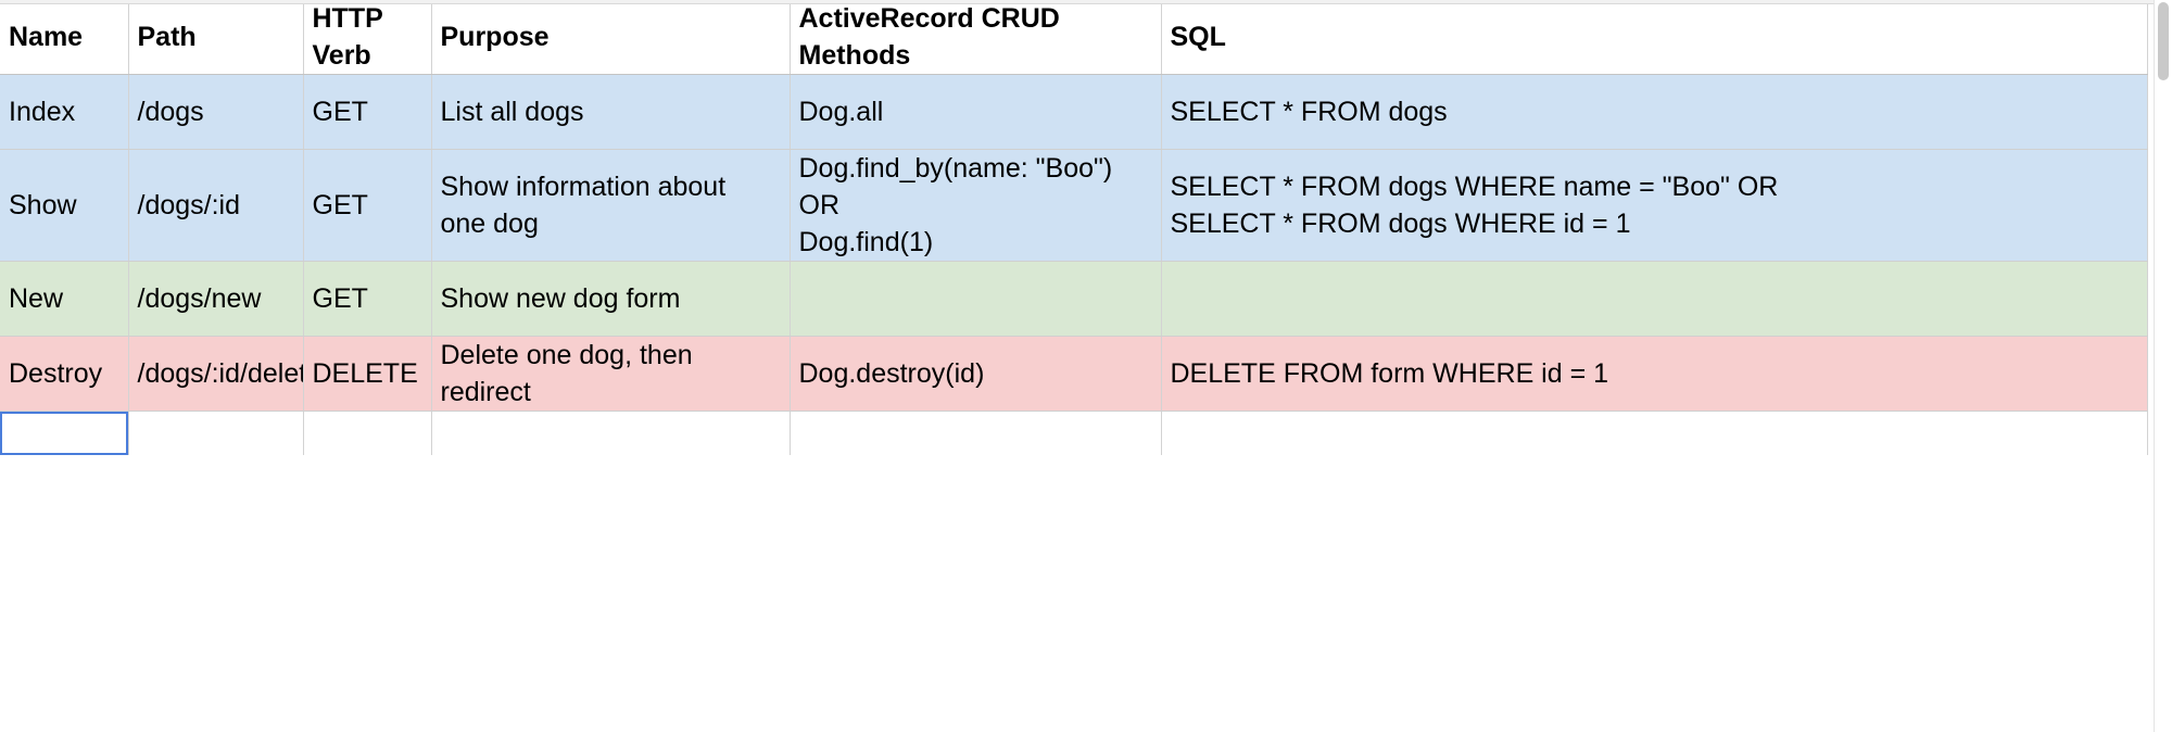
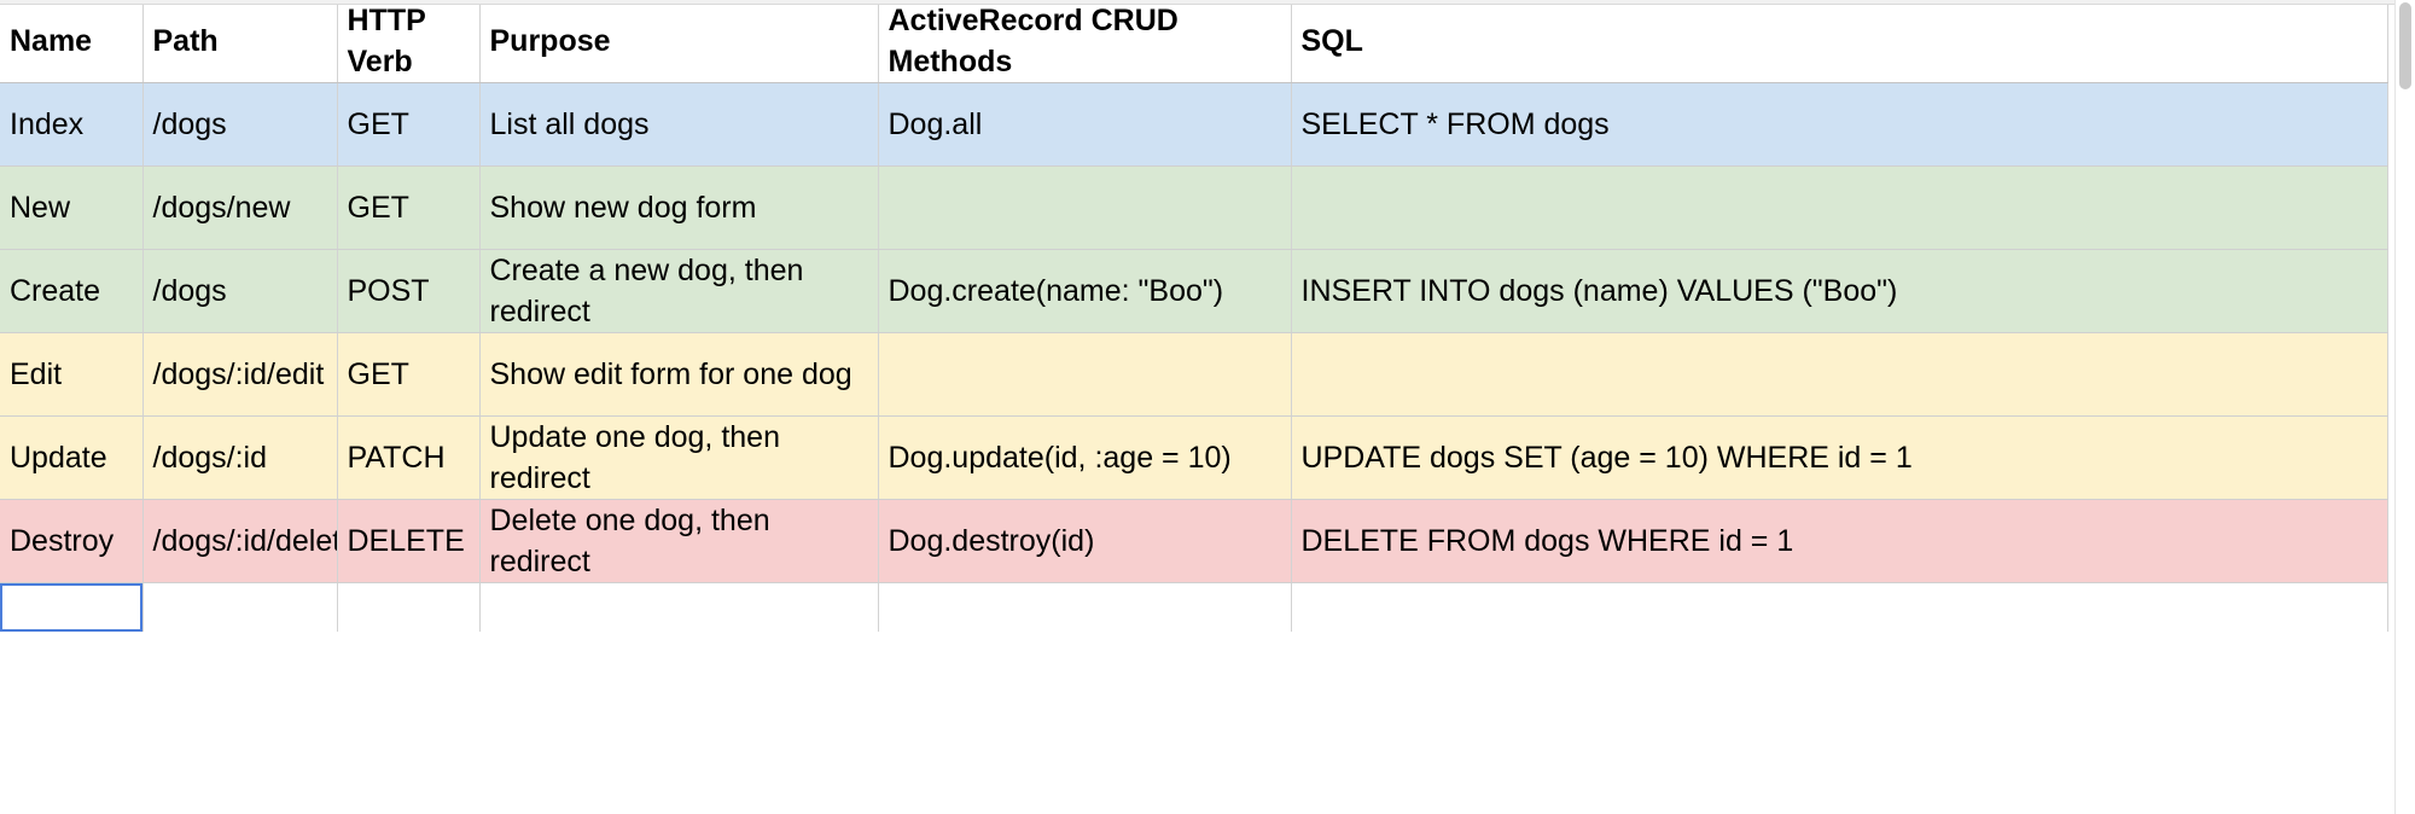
  Name	Path	HTTP Verb	Purpose	ActiveRecord CRUD Methods	SQL
  Index	/dogs	GET	List all dogs	Dog.all	SELECT * FROM dogs
- Show	/dogs/:id	GET	Show information about one dog	Dog.find_by(name: "Boo") OR Dog.find(1)	SELECT * FROM dogs WHERE name = "Boo" OR SELECT * FROM dogs WHERE id = 1
  New	/dogs/new	GET	Show new dog form
+ Create	/dogs	POST	Create a new dog, then redirect	Dog.create(name: "Boo")	INSERT INTO dogs (name) VALUES ("Boo")
+ Edit	/dogs/:id/edit	GET	Show edit form for one dog
+ Update	/dogs/:id	PATCH	Update one dog, then redirect	Dog.update(id, :age = 10)	UPDATE dogs SET (age = 10) WHERE id = 1
- Destroy	/dogs/:id/dele	DELETE	Delete one dog, then redirect	Dog.destroy(id)	DELETE FROM form WHERE id = 1
+ Destroy	/dogs/:id/dele	DELETE	Delete one dog, then redirect	Dog.destroy(id)	DELETE FROM dogs WHERE id = 1
